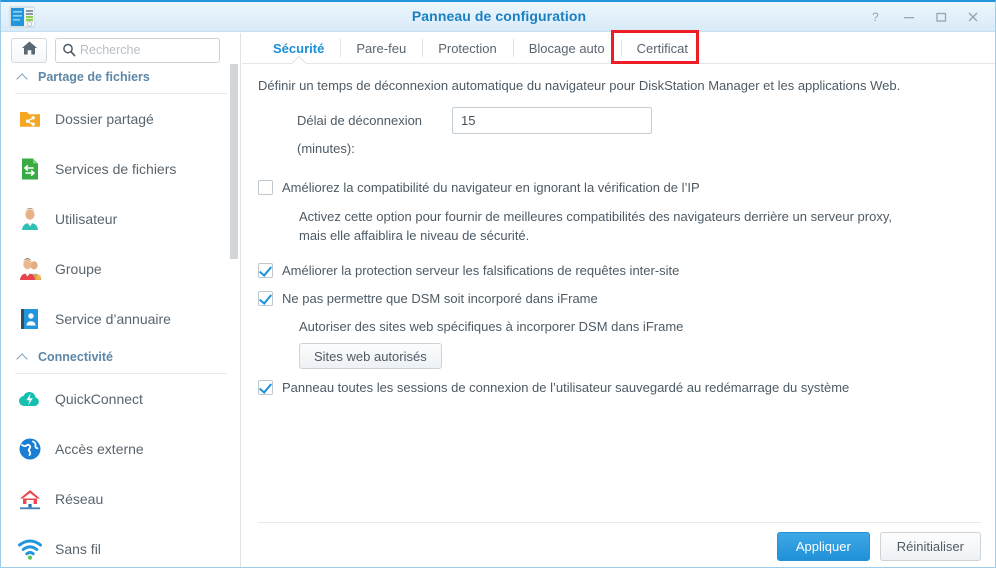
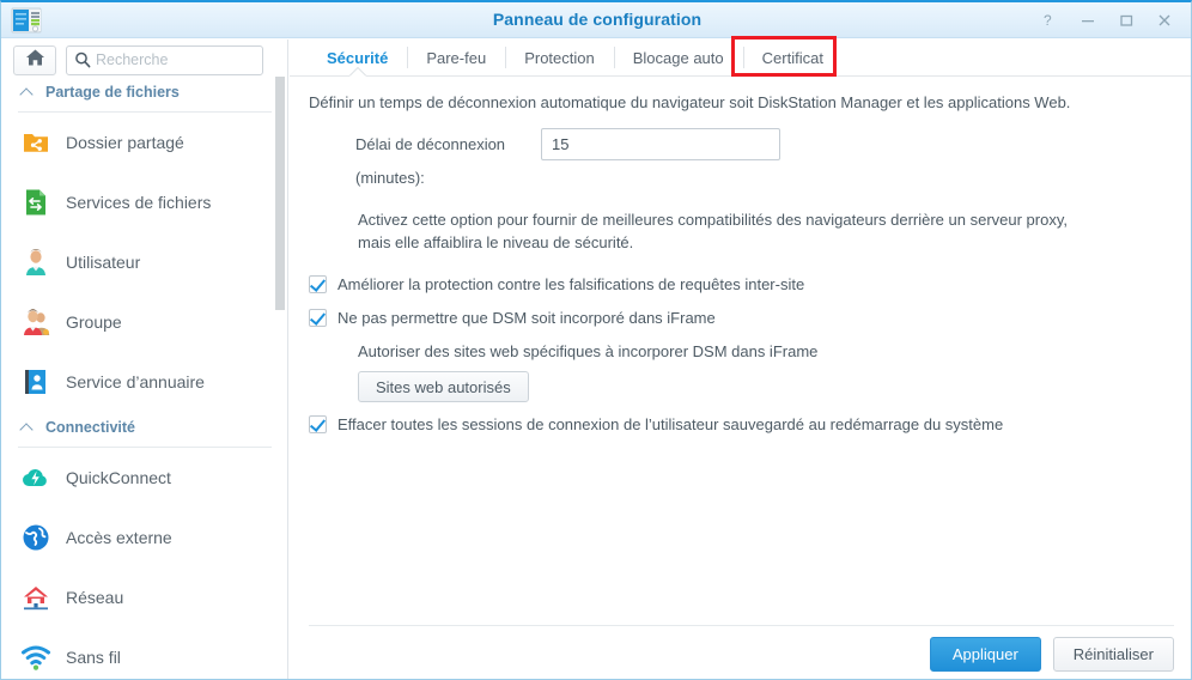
  Panneau de configuration
  ?
  Recherche
  Partage de fichiers
  Dossier partagé
  Services de fichiers
  Utilisateur
  Groupe
  Service d’annuaire
  Connectivité
  QuickConnect
  Accès externe
  Réseau
  Sans fil
  Sécurité
  Pare-feu
  Protection
  Blocage auto
  Certificat
- Définir un temps de déconnexion automatique du navigateur pour DiskStation Manager et les applications Web.
+ Définir un temps de déconnexion automatique du navigateur soit DiskStation Manager et les applications Web.
  Délai de déconnexion
  (minutes):
  15
- Améliorez la compatibilité du navigateur en ignorant la vérification de l’IP
  Activez cette option pour fournir de meilleures compatibilités des navigateurs derrière un serveur proxy,
  mais elle affaiblira le niveau de sécurité.
- Améliorer la protection serveur les falsifications de requêtes inter-site
+ Améliorer la protection contre les falsifications de requêtes inter-site
  Ne pas permettre que DSM soit incorporé dans iFrame
  Autoriser des sites web spécifiques à incorporer DSM dans iFrame
  Sites web autorisés
- Panneau toutes les sessions de connexion de l’utilisateur sauvegardé au redémarrage du système
+ Effacer toutes les sessions de connexion de l’utilisateur sauvegardé au redémarrage du système
  Appliquer
  Réinitialiser
